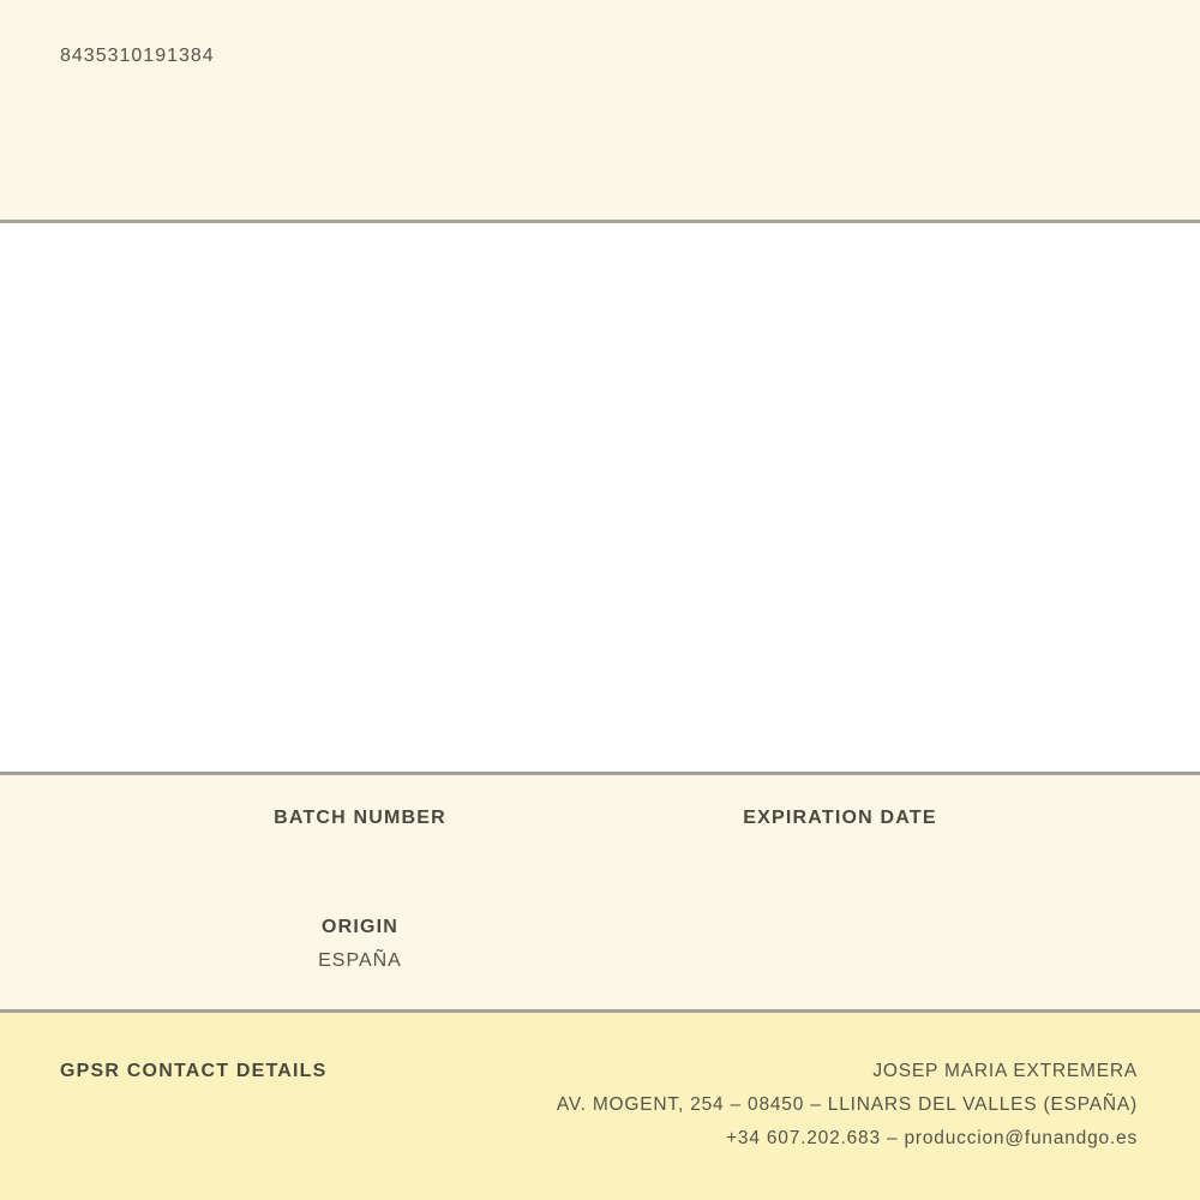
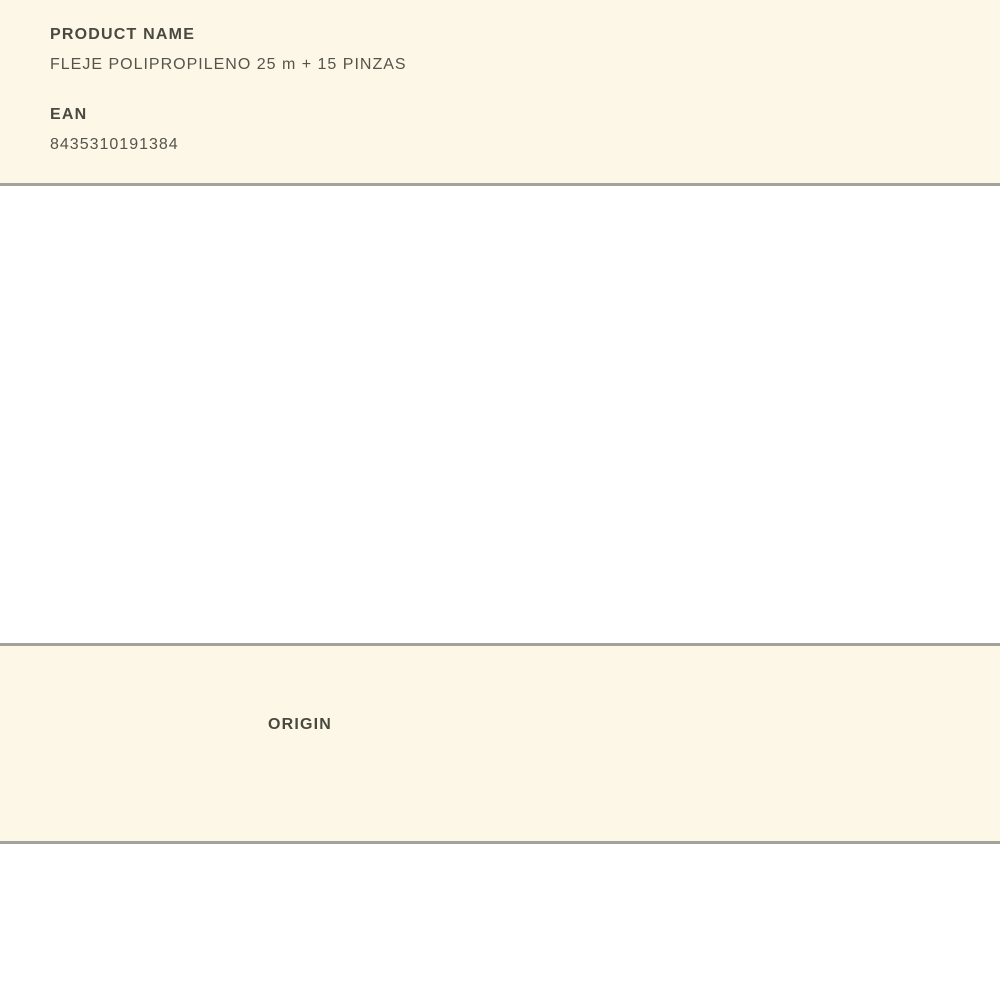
+ PRODUCT NAME
+ FLEJE POLIPROPILENO 25 m + 15 PINZAS
+ EAN
  8435310191384
- BATCH NUMBER
- EXPIRATION DATE
  ORIGIN
- ESPAÑA
- GPSR CONTACT DETAILS
- JOSEP MARIA EXTREMERA
- AV. MOGENT, 254 – 08450 – LLINARS DEL VALLES (ESPAÑA)
- +34 607.202.683 – produccion@funandgo.es
